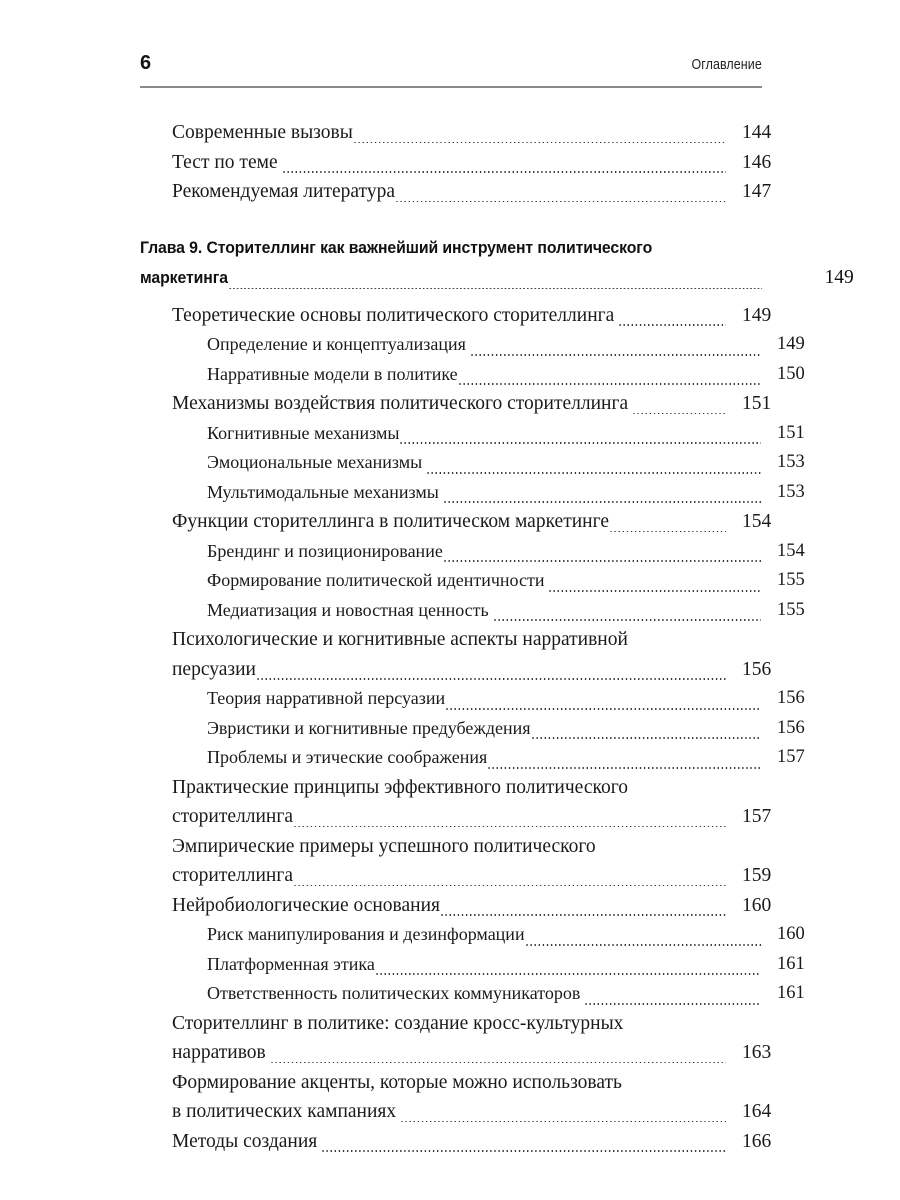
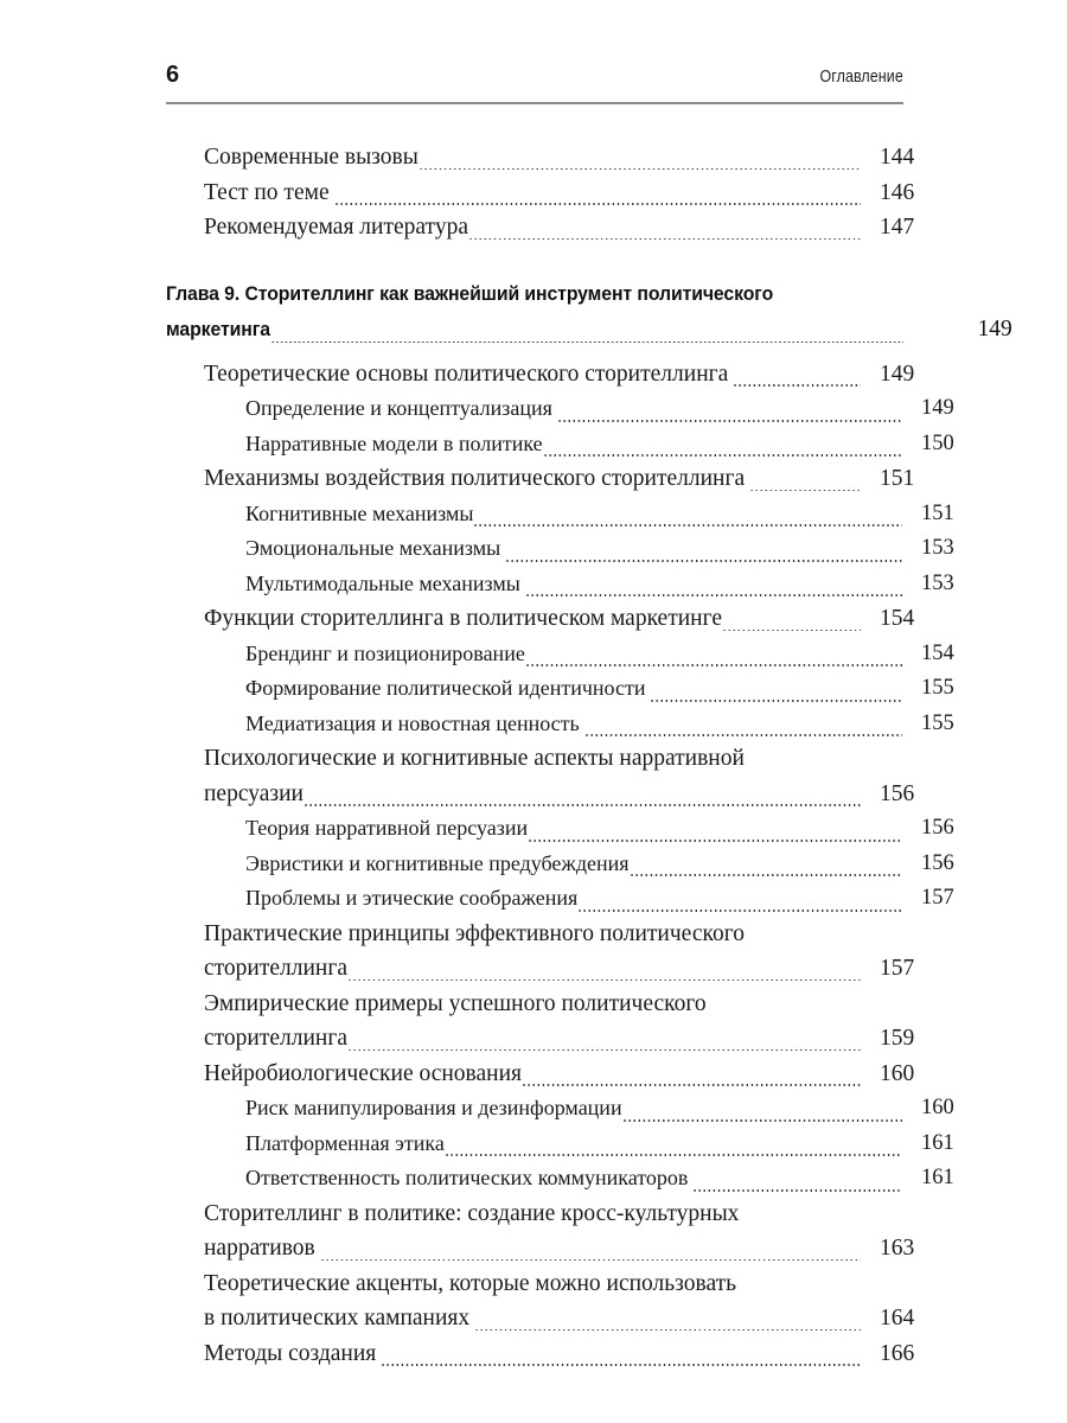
  6
  Оглавление
  Современные вызовы
  144
  Тест по теме
  146
  Рекомендуемая литература
  147
  Глава 9. Сторителлинг как важнейший инструмент политического
  маркетинга
  149
  Теоретические основы политического сторителлинга
  149
  Определение и концептуализация
  149
  Нарративные модели в политике
  150
  Механизмы воздействия политического сторителлинга
  151
  Когнитивные механизмы
  151
  Эмоциональные механизмы
  153
  Мультимодальные механизмы
  153
  Функции сторителлинга в политическом маркетинге
  154
  Брендинг и позиционирование
  154
  Формирование политической идентичности
  155
  Медиатизация и новостная ценность
  155
  Психологические и когнитивные аспекты нарративной
  персуазии
  156
  Теория нарративной персуазии
  156
  Эвристики и когнитивные предубеждения
  156
  Проблемы и этические соображения
  157
  Практические принципы эффективного политического
  сторителлинга
  157
  Эмпирические примеры успешного политического
  сторителлинга
  159
  Нейробиологические основания
  160
  Риск манипулирования и дезинформации
  160
  Платформенная этика
  161
  Ответственность политических коммуникаторов
  161
  Сторителлинг в политике: создание кросс-культурных
  нарративов
  163
- Формирование акценты, которые можно использовать
+ Теоретические акценты, которые можно использовать
  в политических кампаниях
  164
  Методы создания
  166
